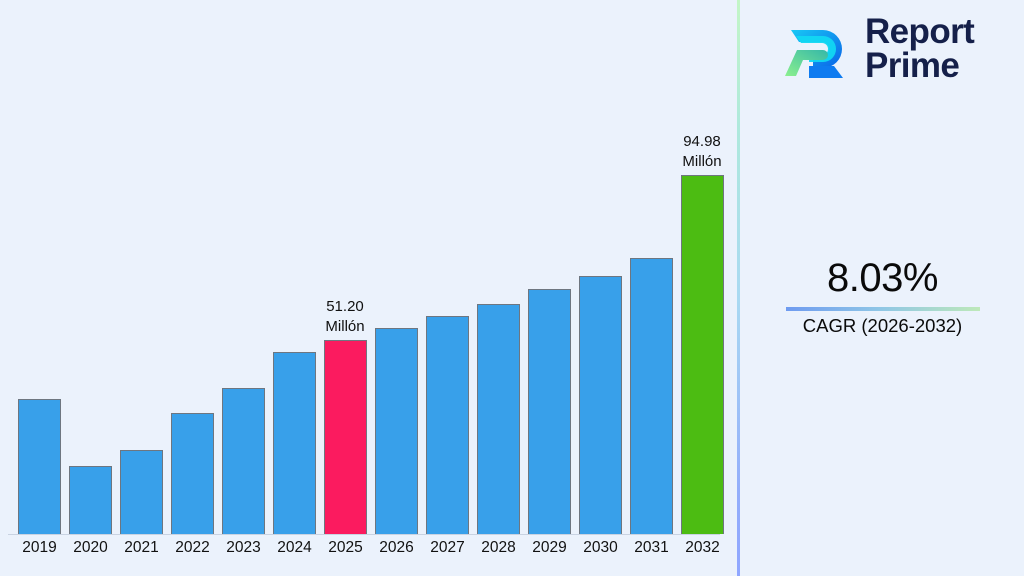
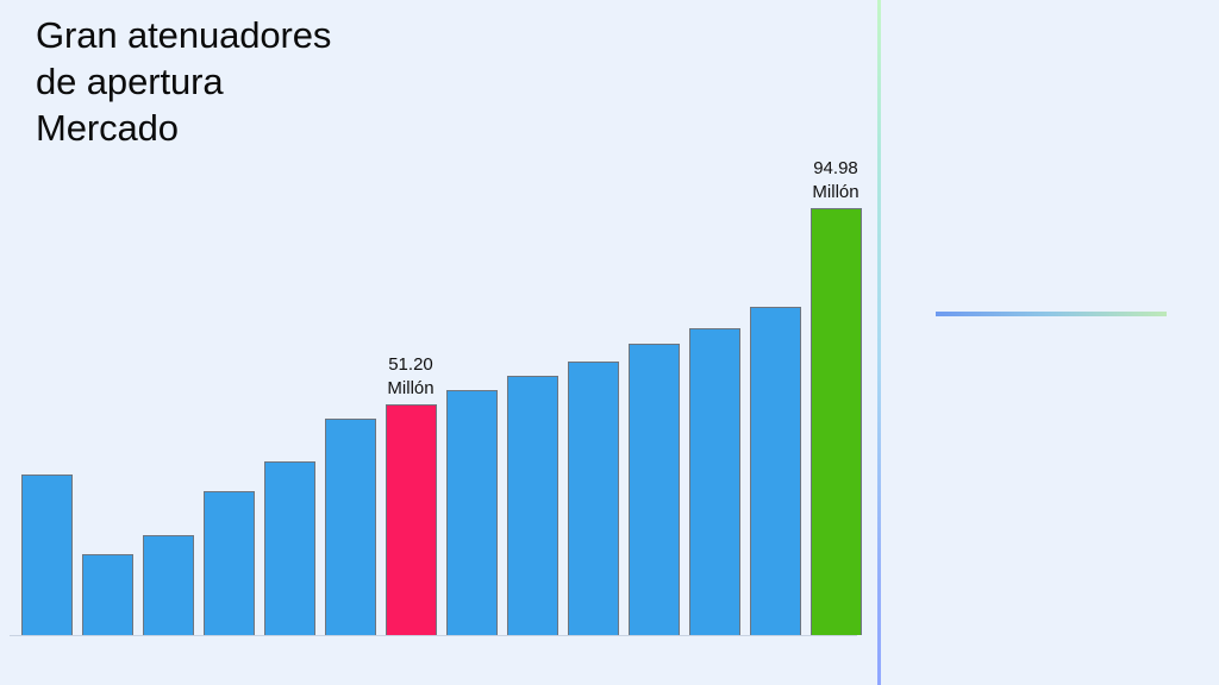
+ Gran atenuadores
+ de apertura
+ Mercado
  51.20
  Millón
  94.98
  Millón
- 2019
- 2020
- 2021
- 2022
- 2023
- 2024
- 2025
- 2026
- 2027
- 2028
- 2029
- 2030
- 2031
- 2032
- Report
- Prime
- 8.03%
- CAGR (2026-2032)
